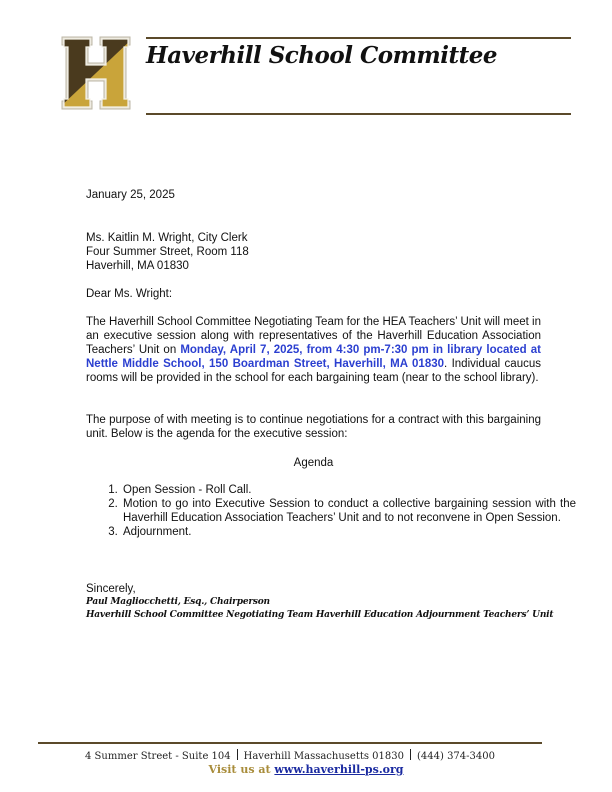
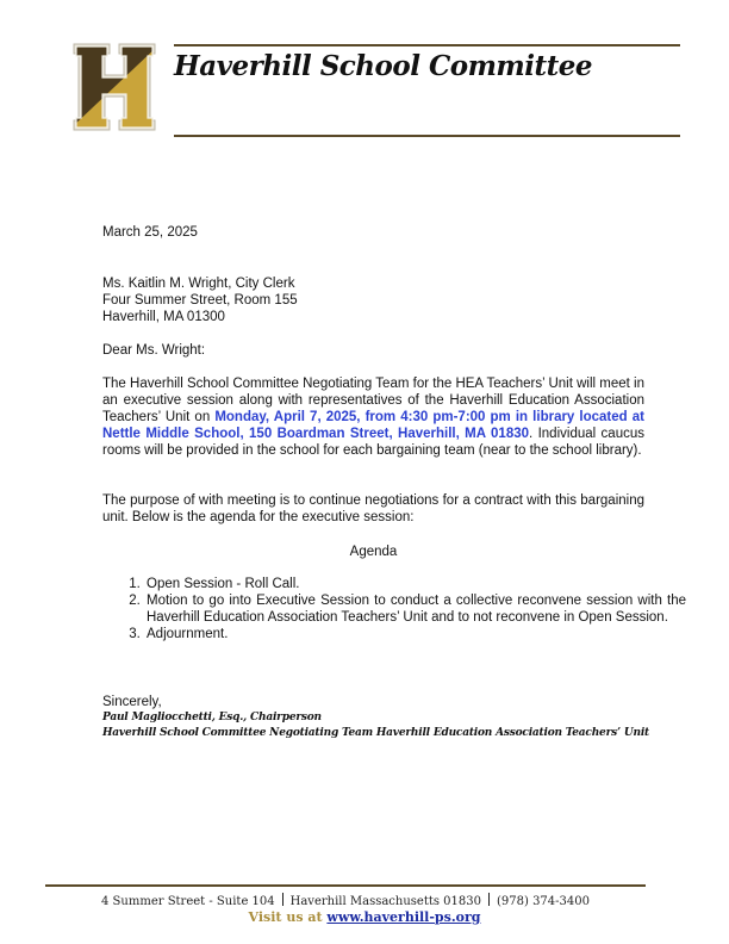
  Haverhill School Committee
- January 25, 2025
+ March 25, 2025
  Ms. Kaitlin M. Wright, City Clerk
- Four Summer Street, Room 118
+ Four Summer Street, Room 155
- Haverhill, MA 01830
+ Haverhill, MA 01300
  Dear Ms. Wright:
- The Haverhill School Committee Negotiating Team for the HEA Teachers’ Unit will meet in an executive session along with representatives of the Haverhill Education Association Teachers’ Unit on Monday, April 7, 2025, from 4:30 pm-7:30 pm in library located at Nettle Middle School, 150 Boardman Street, Haverhill, MA 01830. Individual caucus rooms will be provided in the school for each bargaining team (near to the school library).
+ The Haverhill School Committee Negotiating Team for the HEA Teachers’ Unit will meet in an executive session along with representatives of the Haverhill Education Association Teachers’ Unit on Monday, April 7, 2025, from 4:30 pm-7:00 pm in library located at Nettle Middle School, 150 Boardman Street, Haverhill, MA 01830. Individual caucus rooms will be provided in the school for each bargaining team (near to the school library).
  The purpose of with meeting is to continue negotiations for a contract with this bargaining unit. Below is the agenda for the executive session:
  Agenda
  Open Session - Roll Call.
- Motion to go into Executive Session to conduct a collective bargaining session with the Haverhill Education Association Teachers’ Unit and to not reconvene in Open Session.
+ Motion to go into Executive Session to conduct a collective reconvene session with the Haverhill Education Association Teachers’ Unit and to not reconvene in Open Session.
  Adjournment.
  Sincerely,
  Paul Magliocchetti, Esq., Chairperson
- Haverhill School Committee Negotiating Team Haverhill Education Adjournment Teachers’ Unit
+ Haverhill School Committee Negotiating Team Haverhill Education Association Teachers’ Unit
- 4 Summer Street - Suite 104 Haverhill Massachusetts 01830 (444) 374-3400
+ 4 Summer Street - Suite 104 Haverhill Massachusetts 01830 (978) 374-3400
  Visit us at www.haverhill-ps.org
